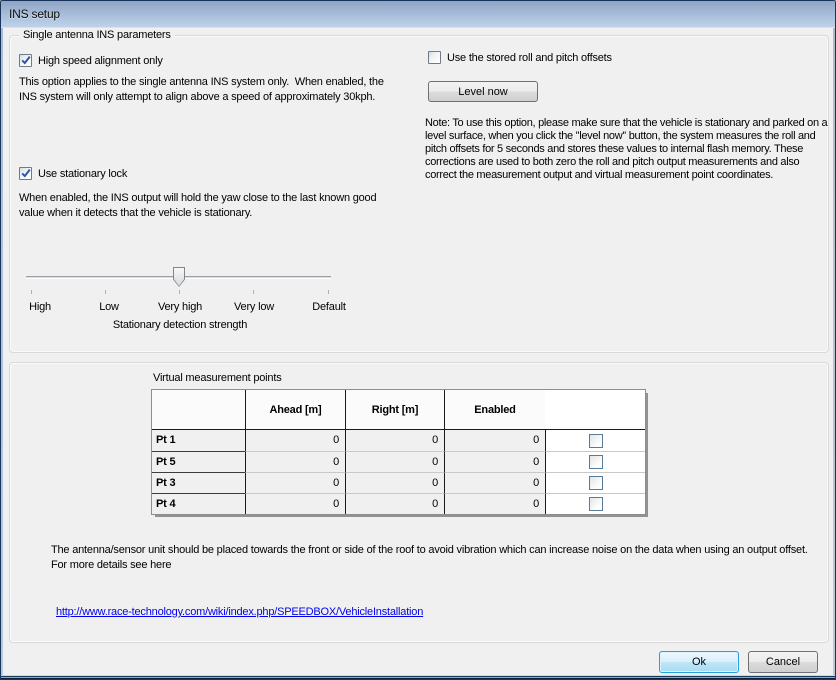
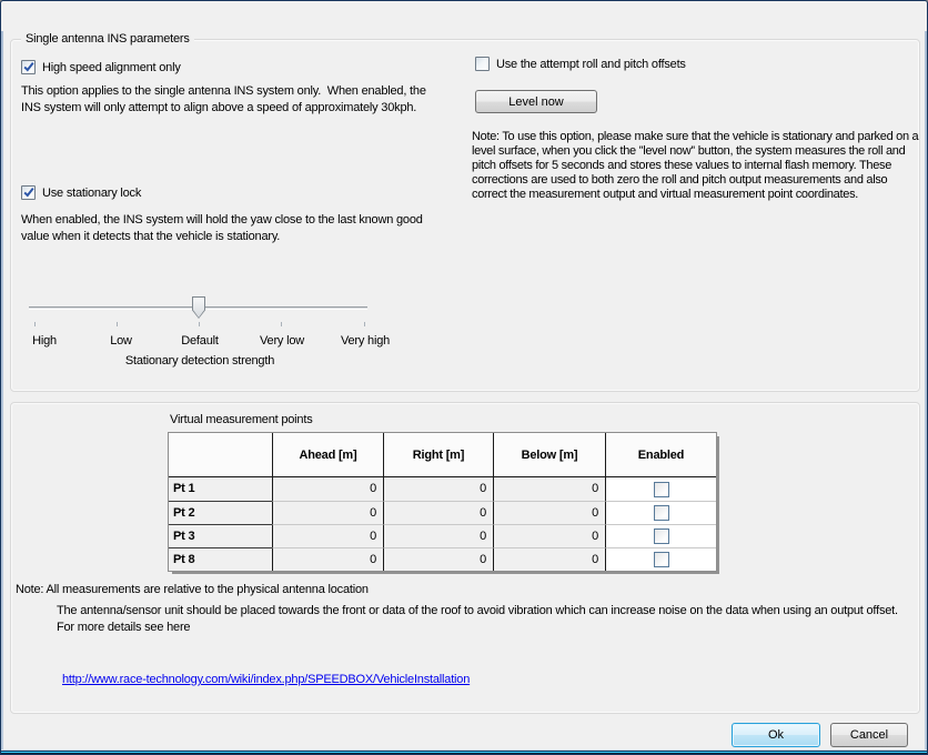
- INS setup
  Single antenna INS parameters
  High speed alignment only
  This option applies to the single antenna INS system only. When enabled, the INS system will only attempt to align above a speed of approximately 30kph.
  Use stationary lock
- When enabled, the INS output will hold the yaw close to the last known good value when it detects that the vehicle is stationary.
+ When enabled, the INS system will hold the yaw close to the last known good value when it detects that the vehicle is stationary.
  High
  Low
- Very high
+ Default
  Very low
- Default
+ Very high
  Stationary detection strength
- Use the stored roll and pitch offsets
+ Use the attempt roll and pitch offsets
  Level now
  Note: To use this option, please make sure that the vehicle is stationary and parked on a level surface, when you click the ''level now'' button, the system measures the roll and pitch offsets for 5 seconds and stores these values to internal flash memory. These corrections are used to both zero the roll and pitch output measurements and also correct the measurement output and virtual measurement point coordinates.
  Virtual measurement points
  Ahead [m]
  Right [m]
+ Below [m]
  Enabled
  Pt 1
  0
  0
  0
- Pt 5
+ Pt 2
  0
  0
  0
  Pt 3
  0
  0
  0
- Pt 4
+ Pt 8
  0
  0
  0
+ Note: All measurements are relative to the physical antenna location
- The antenna/sensor unit should be placed towards the front or side of the roof to avoid vibration which can increase noise on the data when using an output offset. For more details see here
+ The antenna/sensor unit should be placed towards the front or data of the roof to avoid vibration which can increase noise on the data when using an output offset. For more details see here
  http://www.race-technology.com/wiki/index.php/SPEEDBOX/VehicleInstallation
  Ok
  Cancel
